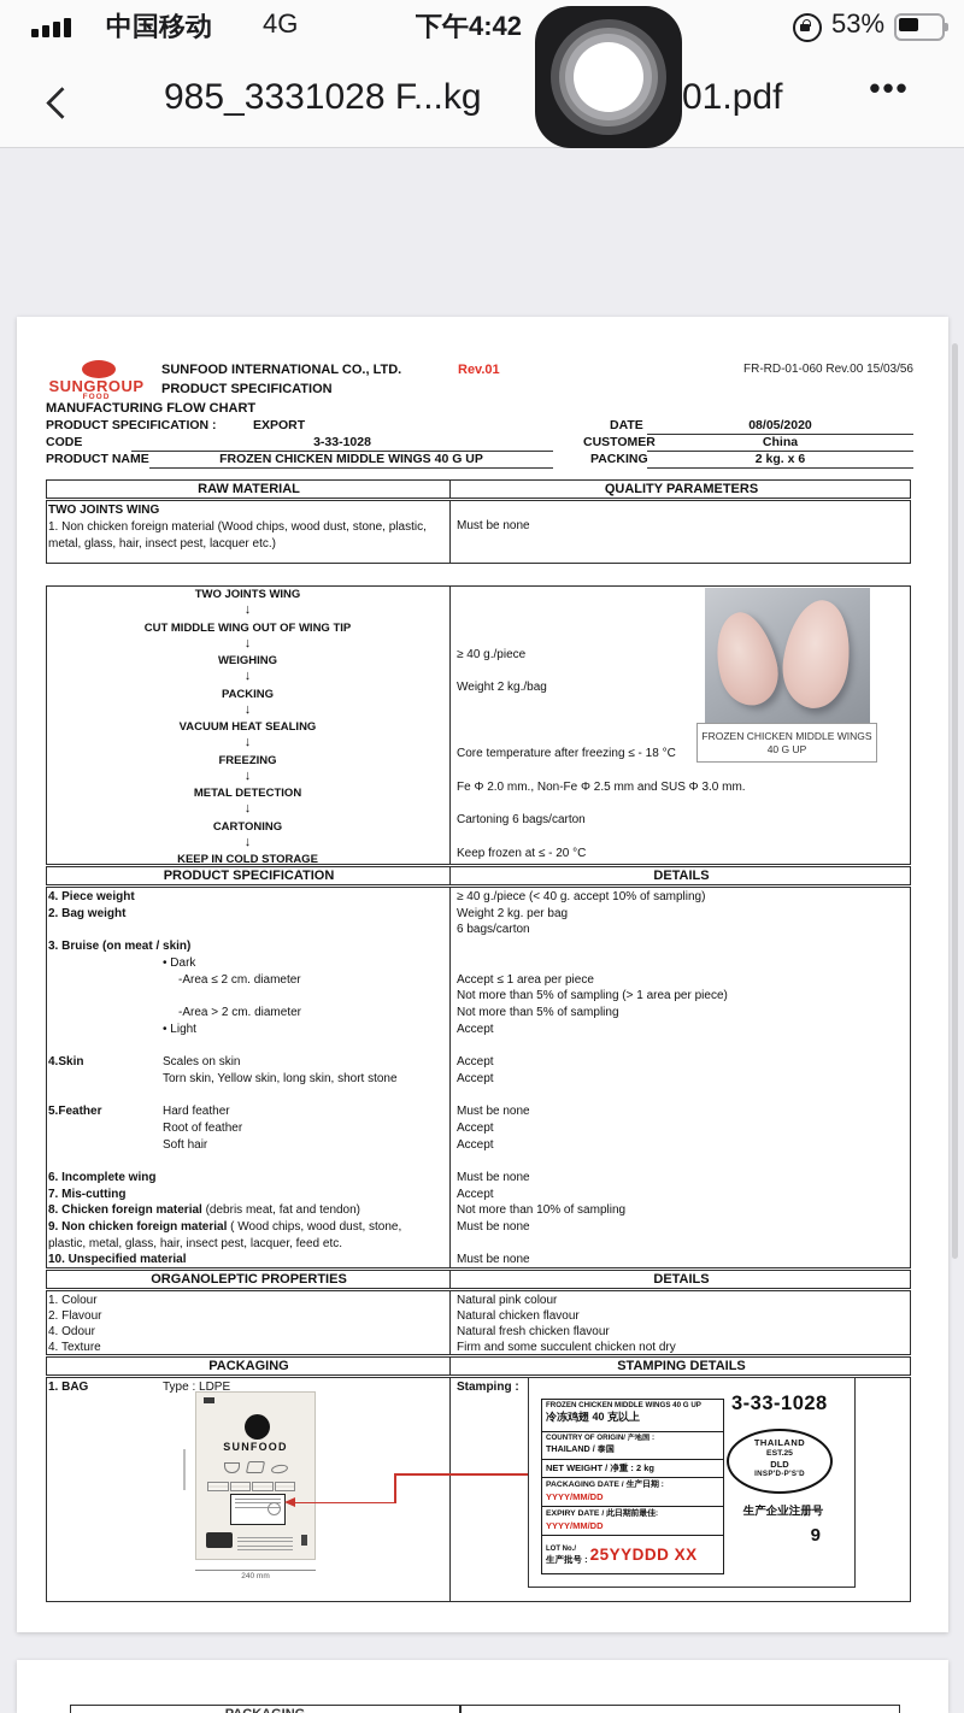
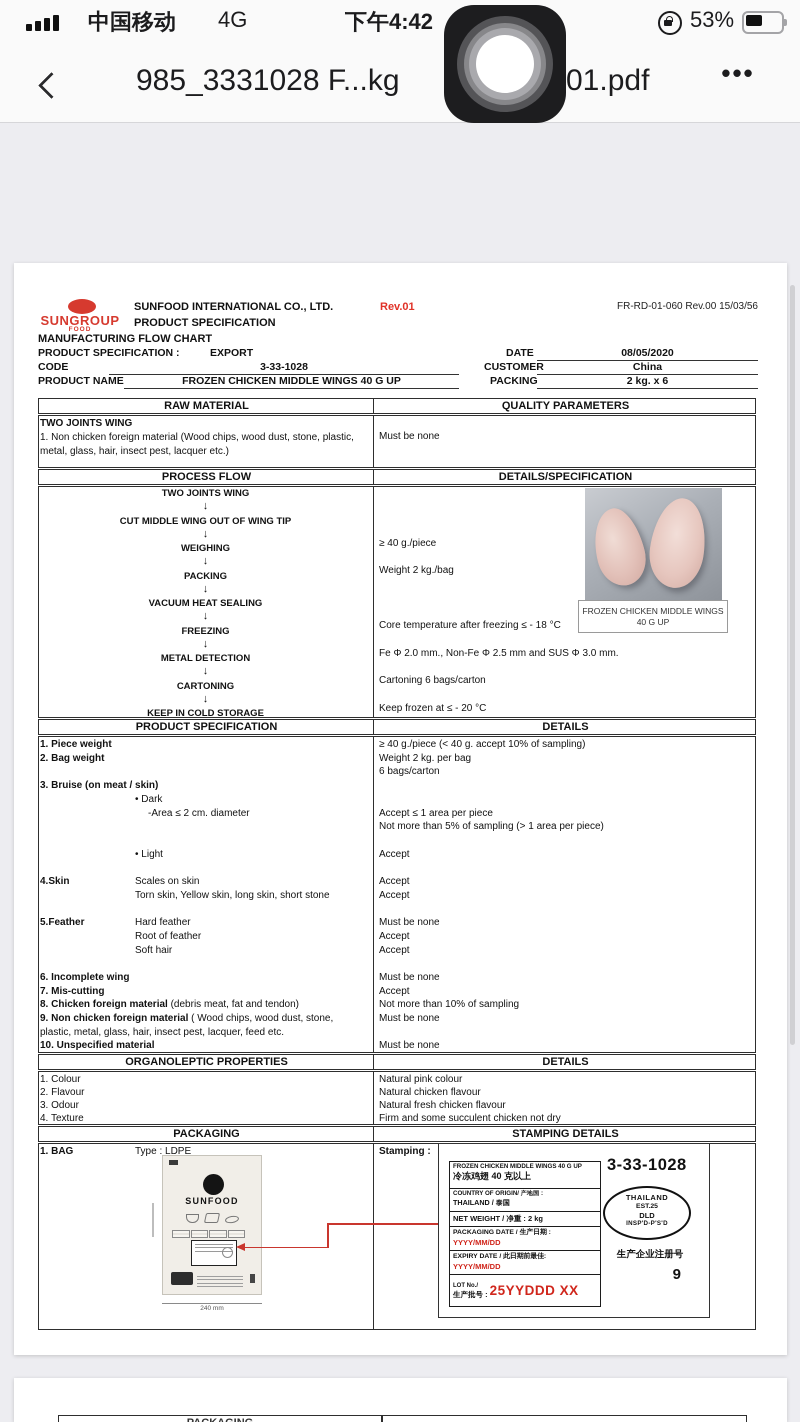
  中国移动
  4G
  下午4:42
  53%
  985_3331028 F...kg
  01.pdf
  •••
  SUNGROUP
  SUNFOOD INTERNATIONAL CO., LTD.
  PRODUCT SPECIFICATION
  Rev.01
  FR-RD-01-060 Rev.00 15/03/56
  MANUFACTURING FLOW CHART
  PRODUCT SPECIFICATION :
  EXPORT
  DATE
  08/05/2020
  CODE
  3-33-1028
  CUSTOMER
  China
  PRODUCT NAME
  FROZEN CHICKEN MIDDLE WINGS 40 G UP
  PACKING
  2 kg. x 6
  RAW MATERIAL
  QUALITY PARAMETERS
  TWO JOINTS WING
  1. Non chicken foreign material (Wood chips, wood dust, stone, plastic, metal, glass, hair, insect pest, lacquer etc.)
  Must be none
+ PROCESS FLOW
+ DETAILS/SPECIFICATION
  ≥ 40 g./piece
  Weight 2 kg./bag
  Core temperature after freezing ≤ - 18 °C
  Fe Φ 2.0 mm., Non-Fe Φ 2.5 mm and SUS Φ 3.0 mm.
  Cartoning 6 bags/carton
  Keep frozen at ≤ - 20 °C
  FROZEN CHICKEN MIDDLE WINGS
  40 G UP
  PRODUCT SPECIFICATION
  DETAILS
  ORGANOLEPTIC PROPERTIES
  DETAILS
  PACKAGING
  STAMPING DETAILS
  1. BAG
  Type : LDPE
  Stamping :
  SUNFOOD
  冷冻鸡翅 40 克以上
  THAILAND / 泰国
  NET WEIGHT / 净重 : 2 kg
  YYYY/MM/DD
  YYYY/MM/DD
  生产批号 :
  25YYDDD XX
  3-33-1028
  THAILAND
  DLD
  生产企业注册号
  9
  TWO JOINTS WING
  ↓
  CUT MIDDLE WING OUT OF WING TIP
  ↓
  WEIGHING
  ↓
  PACKING
  ↓
  VACUUM HEAT SEALING
  ↓
  FREEZING
  ↓
  METAL DETECTION
  ↓
  CARTONING
  ↓
  KEEP IN COLD STORAGE
- 4. Piece weight
+ 1. Piece weight
  ≥ 40 g./piece (< 40 g. accept 10% of sampling)
  2. Bag weight
  Weight 2 kg. per bag
  6 bags/carton
  3. Bruise (on meat / skin)
  • Dark
  -Area ≤ 2 cm. diameter
  Accept ≤ 1 area per piece
  Not more than 5% of sampling (> 1 area per piece)
- -Area > 2 cm. diameter
- Not more than 5% of sampling
  • Light
  Accept
  4.Skin
  Scales on skin
  Accept
  Torn skin, Yellow skin, long skin, short stone
  Accept
  5.Feather
  Hard feather
  Must be none
  Root of feather
  Accept
  Soft hair
  Accept
  6. Incomplete wing
  Must be none
  7. Mis-cutting
  Accept
  8. Chicken foreign material (debris meat, fat and tendon)
  Not more than 10% of sampling
  9. Non chicken foreign material ( Wood chips, wood dust, stone,
  Must be none
  plastic, metal, glass, hair, insect pest, lacquer, feed etc.
  10. Unspecified material
  Must be none
  1. Colour
  Natural pink colour
  2. Flavour
  Natural chicken flavour
- 4. Odour
+ 3. Odour
  Natural fresh chicken flavour
  4. Texture
  Firm and some succulent chicken not dry
